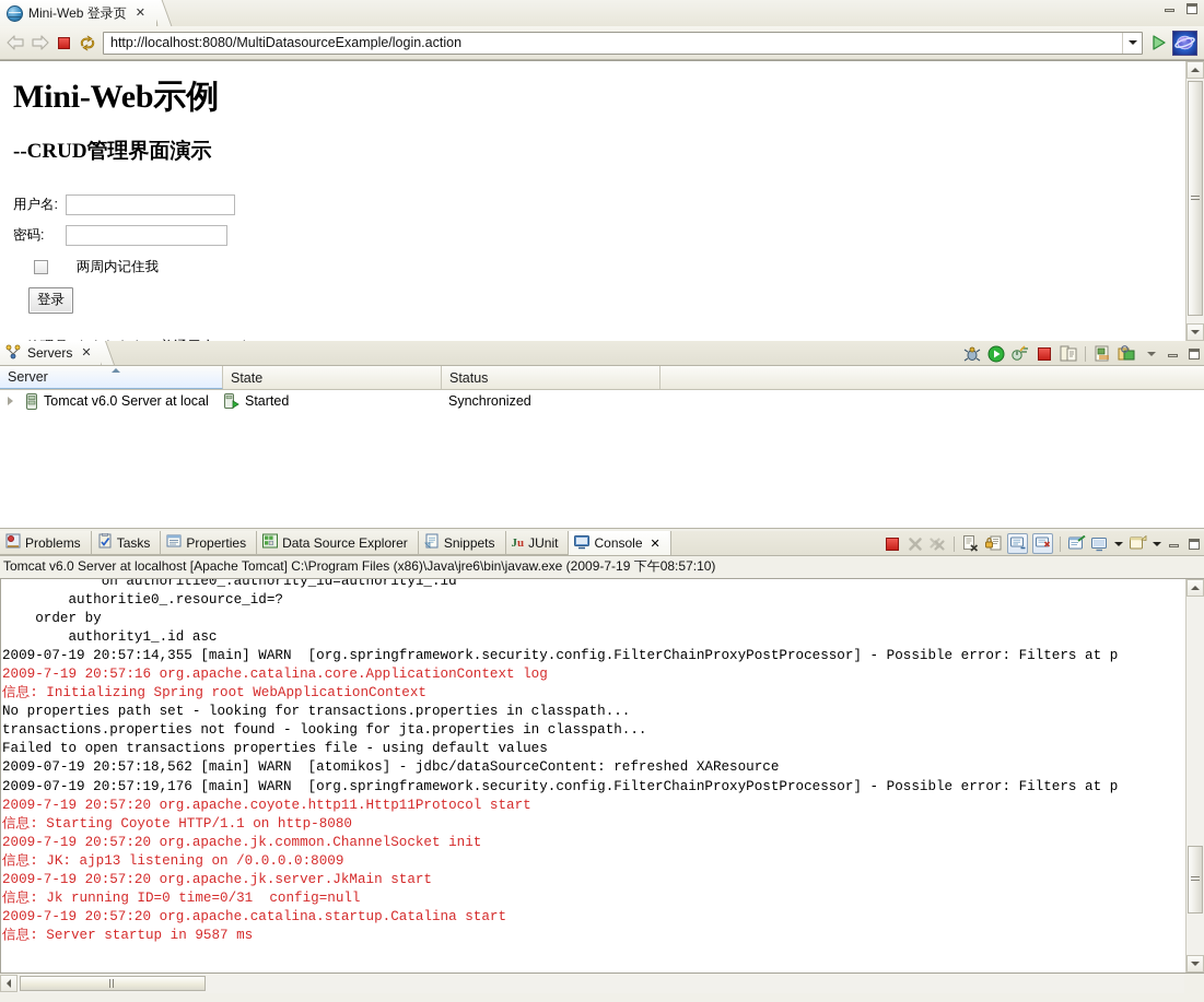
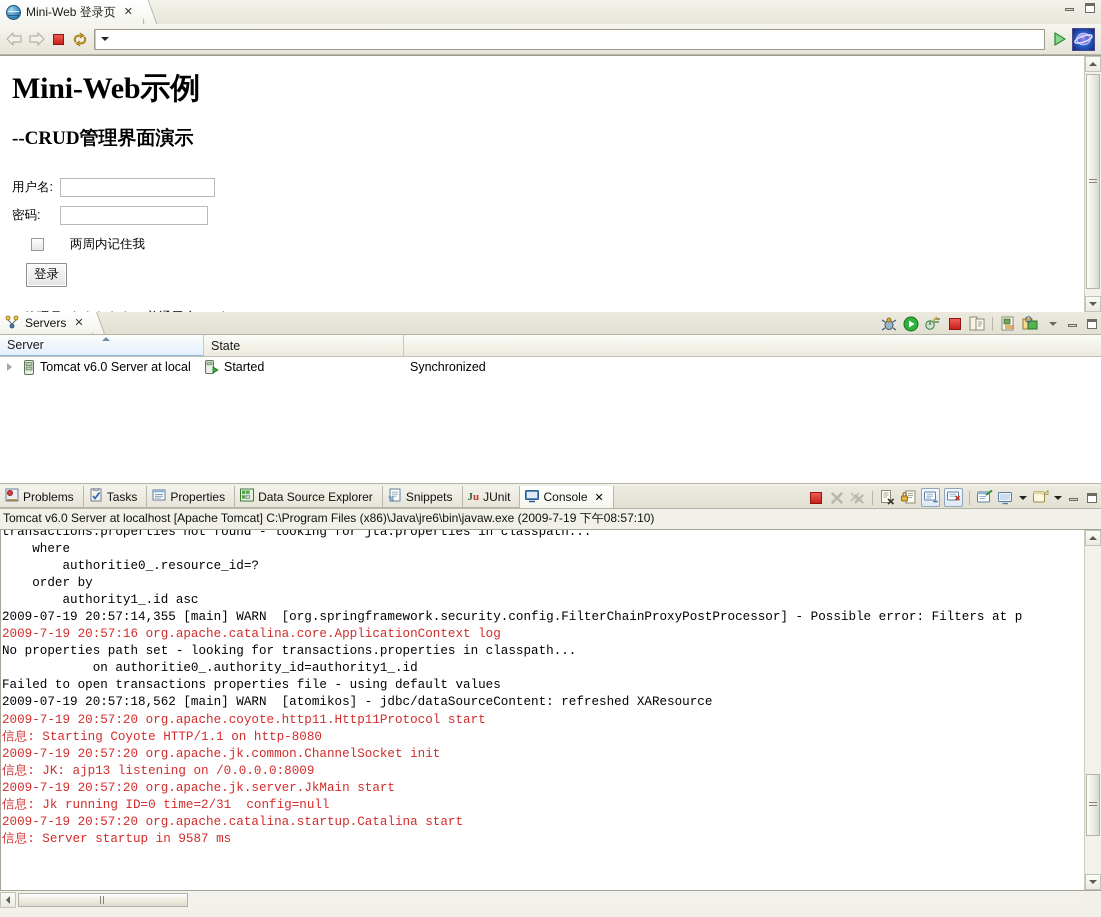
  Mini-Web 登录页
  ✕
- http://localhost:8080/MultiDatasourceExample/login.action
  Mini-Web示例
  --CRUD管理界面演示
  用户名:
  密码:
  两周内记住我
  登录
  Servers
  ✕
  Server
  State
- Status
  Tomcat v6.0 Server at local
  Started
  Synchronized
  Problems
  Tasks
  Properties
  Data Source Explorer
  Snippets
  Ju
  JUnit
  Console
  ✕
  Tomcat v6.0 Server at localhost [Apache Tomcat] C:\Program Files (x86)\Java\jre6\bin\javaw.exe (2009-7-19 下午08:57:10)
- on authoritie0_.authority_id=authority1_.id
+ transactions.properties not found - looking for jta.properties in classpath...
+ where
  authoritie0_.resource_id=?
  order by
  authority1_.id asc
  2009-07-19 20:57:14,355 [main] WARN [org.springframework.security.config.FilterChainProxyPostProcessor] - Possible error: Filters at p
  2009-7-19 20:57:16 org.apache.catalina.core.ApplicationContext log
- 信息: Initializing Spring root WebApplicationContext
  No properties path set - looking for transactions.properties in classpath...
- transactions.properties not found - looking for jta.properties in classpath...
+ on authoritie0_.authority_id=authority1_.id
  Failed to open transactions properties file - using default values
  2009-07-19 20:57:18,562 [main] WARN [atomikos] - jdbc/dataSourceContent: refreshed XAResource
- 2009-07-19 20:57:19,176 [main] WARN [org.springframework.security.config.FilterChainProxyPostProcessor] - Possible error: Filters at p
  2009-7-19 20:57:20 org.apache.coyote.http11.Http11Protocol start
  信息: Starting Coyote HTTP/1.1 on http-8080
  2009-7-19 20:57:20 org.apache.jk.common.ChannelSocket init
  信息: JK: ajp13 listening on /0.0.0.0:8009
  2009-7-19 20:57:20 org.apache.jk.server.JkMain start
- 信息: Jk running ID=0 time=0/31 config=null
+ 信息: Jk running ID=0 time=2/31 config=null
  2009-7-19 20:57:20 org.apache.catalina.startup.Catalina start
  信息: Server startup in 9587 ms
